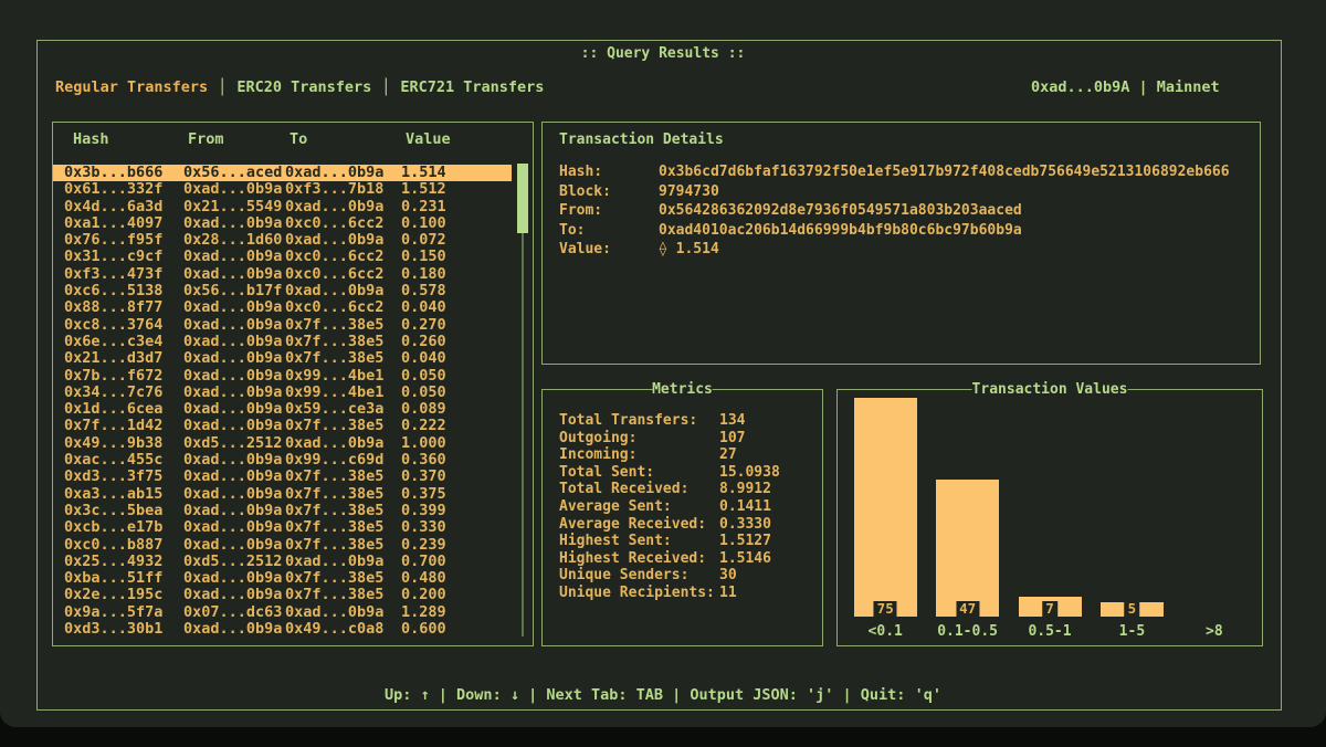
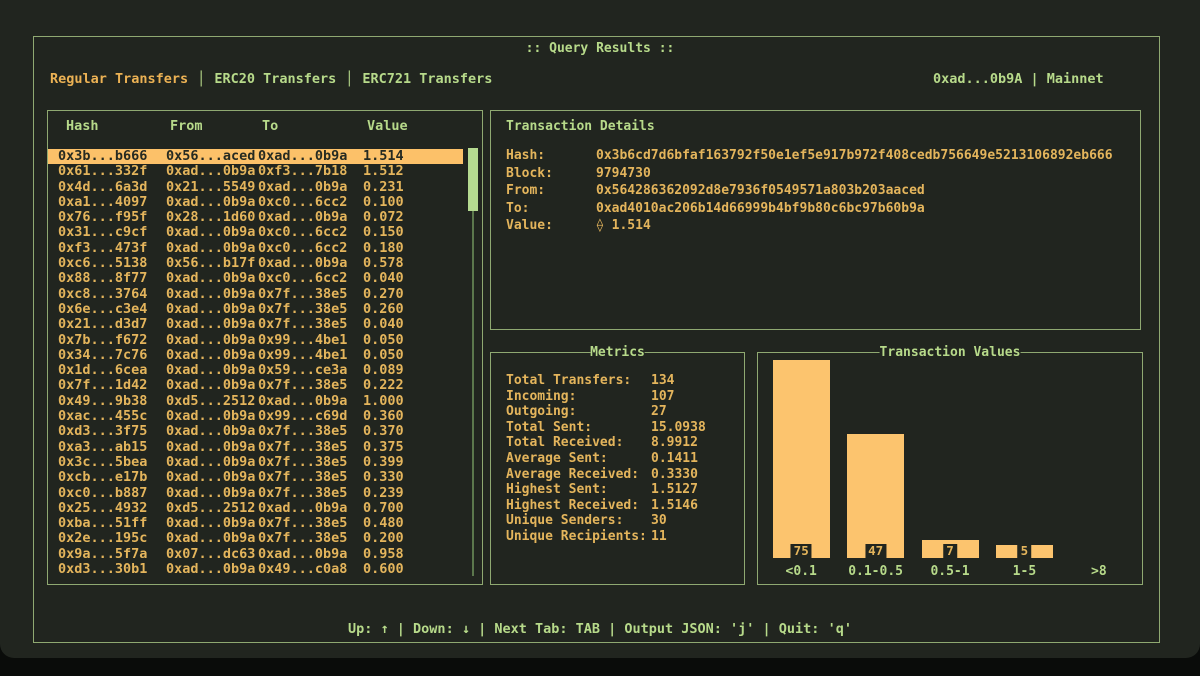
  :: Query Results ::
  Regular Transfers │ ERC20 Transfers │ ERC721 Transfers
  0xad...0b9A | Mainnet
  Hash
  From
  To
  Value
  0x3b...b666
  0x56...aced
  0xad...0b9a
  1.514
  0x61...332f
  0xad...0b9a
  0xf3...7b18
  1.512
  0x4d...6a3d
  0x21...5549
  0xad...0b9a
  0.231
  0xa1...4097
  0xad...0b9a
  0xc0...6cc2
  0.100
  0x76...f95f
  0x28...1d60
  0xad...0b9a
  0.072
  0x31...c9cf
  0xad...0b9a
  0xc0...6cc2
  0.150
  0xf3...473f
  0xad...0b9a
  0xc0...6cc2
  0.180
  0xc6...5138
  0x56...b17f
  0xad...0b9a
  0.578
  0x88...8f77
  0xad...0b9a
  0xc0...6cc2
  0.040
  0xc8...3764
  0xad...0b9a
  0x7f...38e5
  0.270
  0x6e...c3e4
  0xad...0b9a
  0x7f...38e5
  0.260
  0x21...d3d7
  0xad...0b9a
  0x7f...38e5
  0.040
  0x7b...f672
  0xad...0b9a
  0x99...4be1
  0.050
  0x34...7c76
  0xad...0b9a
  0x99...4be1
  0.050
  0x1d...6cea
  0xad...0b9a
  0x59...ce3a
  0.089
  0x7f...1d42
  0xad...0b9a
  0x7f...38e5
  0.222
  0x49...9b38
  0xd5...2512
  0xad...0b9a
  1.000
  0xac...455c
  0xad...0b9a
  0x99...c69d
  0.360
  0xd3...3f75
  0xad...0b9a
  0x7f...38e5
  0.370
  0xa3...ab15
  0xad...0b9a
  0x7f...38e5
  0.375
  0x3c...5bea
  0xad...0b9a
  0x7f...38e5
  0.399
  0xcb...e17b
  0xad...0b9a
  0x7f...38e5
  0.330
  0xc0...b887
  0xad...0b9a
  0x7f...38e5
  0.239
  0x25...4932
  0xd5...2512
  0xad...0b9a
  0.700
  0xba...51ff
  0xad...0b9a
  0x7f...38e5
  0.480
  0x2e...195c
  0xad...0b9a
  0x7f...38e5
  0.200
  0x9a...5f7a
  0x07...dc63
  0xad...0b9a
- 1.289
+ 0.958
  0xd3...30b1
  0xad...0b9a
  0x49...c0a8
  0.600
  Transaction Details
  Hash:
  0x3b6cd7d6bfaf163792f50e1ef5e917b972f408cedb756649e5213106892eb666
  Block:
  9794730
  From:
  0x564286362092d8e7936f0549571a803b203aaced
  To:
  0xad4010ac206b14d66999b4bf9b80c6bc97b60b9a
  Value:
  ⟠ 1.514
  Metrics
  Total Transfers:
  134
- Outgoing:
+ Incoming:
  107
- Incoming:
+ Outgoing:
  27
  Total Sent:
  15.0938
  Total Received:
  8.9912
  Average Sent:
  0.1411
  Average Received:
  0.3330
  Highest Sent:
  1.5127
  Highest Received:
  1.5146
  Unique Senders:
  30
  Unique Recipients:
  11
  Transaction Values
  75
  47
  7
  5
  <0.1
  0.1-0.5
  0.5-1
  1-5
  >8
  Up: ↑ | Down: ↓ | Next Tab: TAB | Output JSON: 'j' | Quit: 'q'
